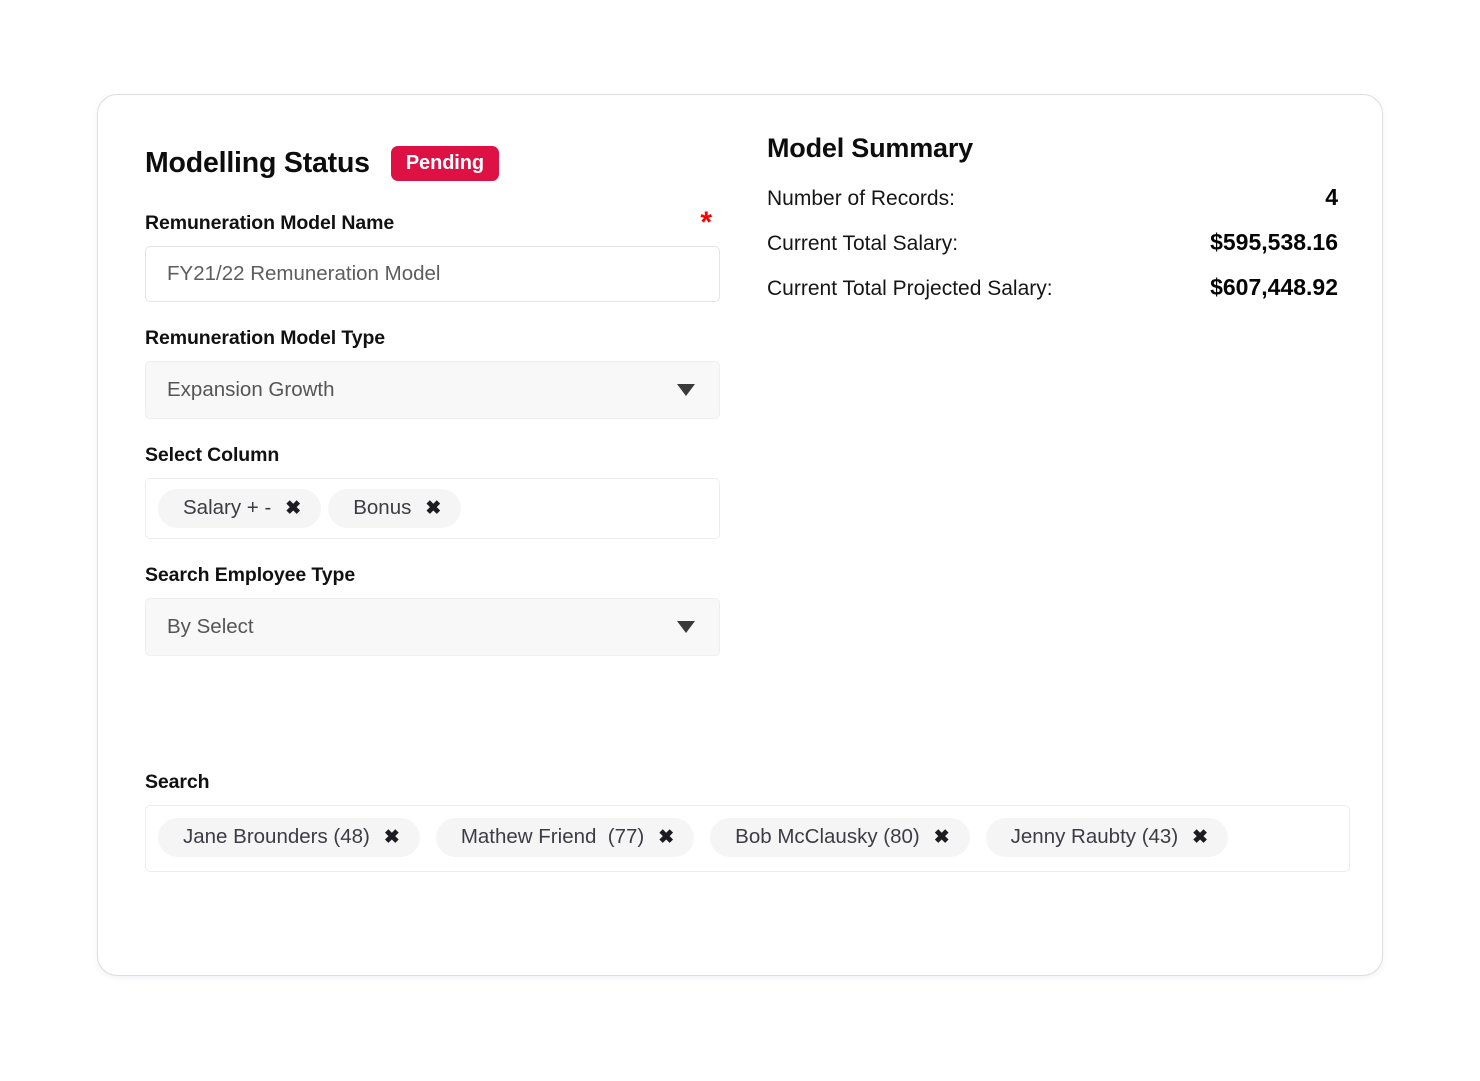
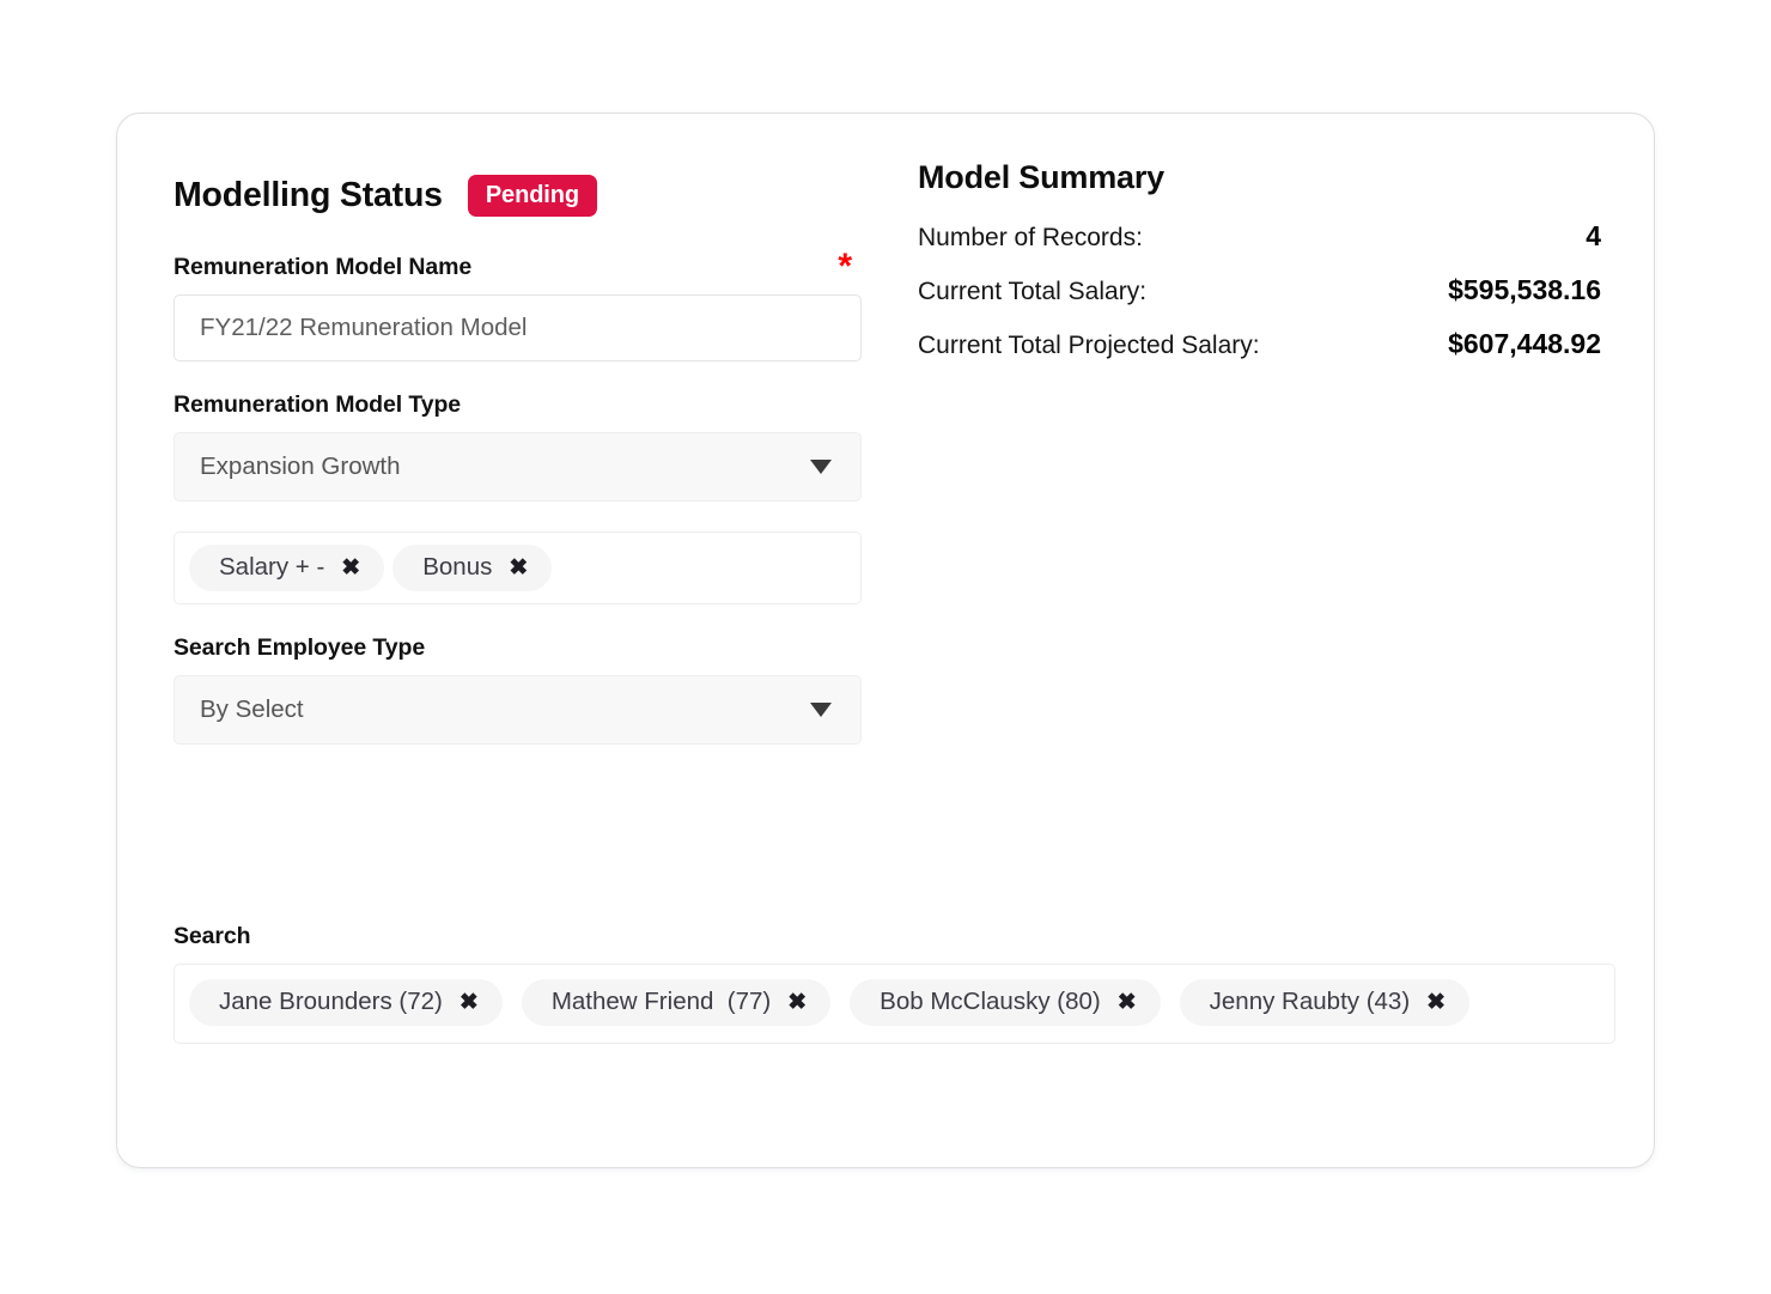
  Modelling Status
  Pending
  Remuneration Model Name
  *
  FY21/22 Remuneration Model
  Remuneration Model Type
  Expansion Growth
- Select Column
  Salary + -
  ✖
  Bonus
  ✖
  Search Employee Type
  By Select
  Model Summary
  Number of Records:
  4
  Current Total Salary:
  $595,538.16
  Current Total Projected Salary:
  $607,448.92
  Search
- Jane Brounders (48)
+ Jane Brounders (72)
  ✖
  Mathew Friend (77)
  ✖
  Bob McClausky (80)
  ✖
  Jenny Raubty (43)
  ✖
